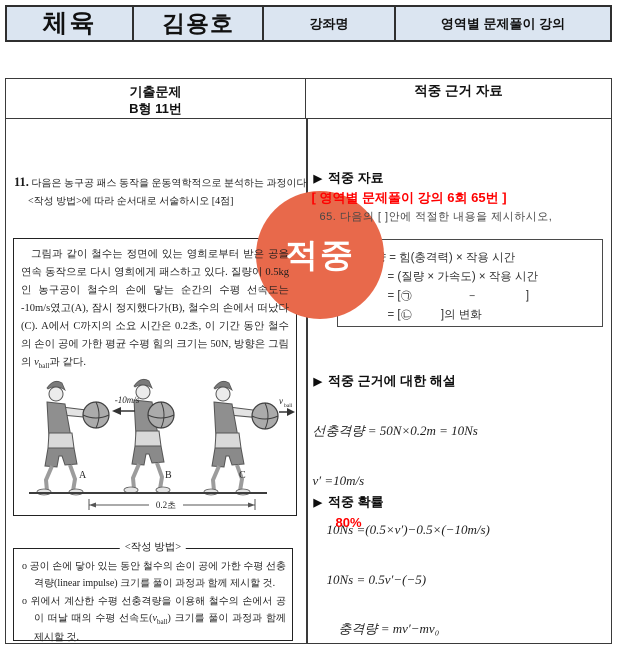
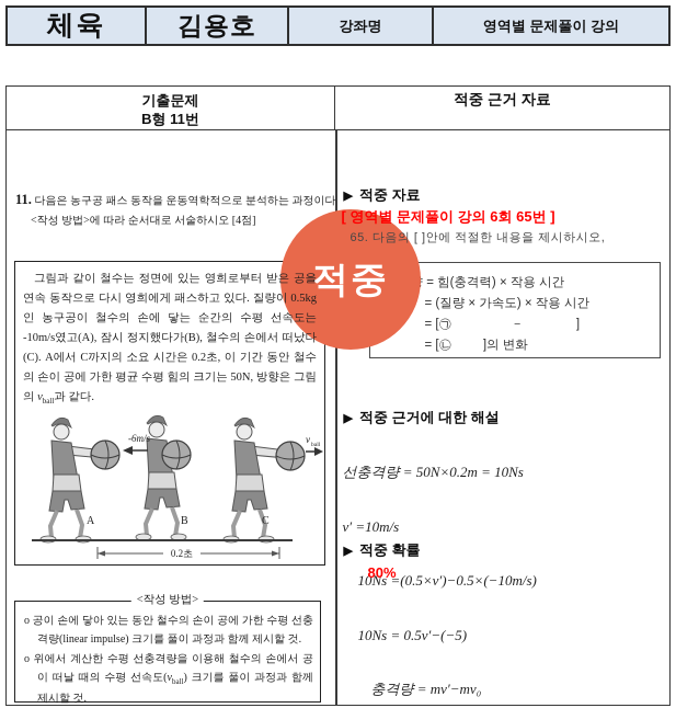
  체육
  김용호
  강좌명
  영역별 문제풀이 강의
  기출문제
  B형 11번
  적중 근거 자료
  11. 다음은 농구공 패스 동작을 운동역학적으로 분석하는 과정이다
  <작성 방법>에 따라 순서대로 서술하시오 [4점]
  그림과 같이 철수는 정면에 있는 영희로부터 받은 공을 연속 동작으로 다시 영희에게 패스하고 있다. 질량이 0.5kg인 농구공이 철수의 손에 닿는 순간의 수평 선속도는 -10m/s였고(A), 잠시 정지했다가(B), 철수의 손에서 떠났다(C). A에서 C까지의 소요 시간은 0.2초, 이 기간 동안 철수의 손이 공에 가한 평균 수평 힘의 크기는 50N, 방향은 그림의 vball과 같다.
- -10m/s
+ -6m/s
  v
  A
  B
  C
  0.2초
  <작성 방법>
  o 공이 손에 닿아 있는 동안 철수의 손이 공에 가한 수평 선충격량(linear impulse) 크기를 풀이 과정과 함께 제시할 것.
  o 위에서 계산한 수평 선충격량을 이용해 철수의 손에서 공이 떠날 때의 수평 선속도(vball) 크기를 풀이 과정과 함께 제시할 것.
  ▶ 적중 자료
  [ 영역별 문제풀이 강의 6회 65번 ]
  65. 다음의 [ ]안에 적절한 내용을 제시하시오,
  = 힘(충격력) × 작용 시간
  = (질량 × 가속도) × 작용 시간
  = [㉠ － ]
  = [㉡ ]의 변화
  ▶ 적중 근거에 대한 해설
  선충격량 = 50N×0.2m = 10Ns
  v′ =10m/s
  10Ns =(0.5×v′)−0.5×(−10m/s)
  10Ns = 0.5v′−(−5)
  충격량 = mv′−mv₀
  ▶ 적중 확률
  80%
  적중
